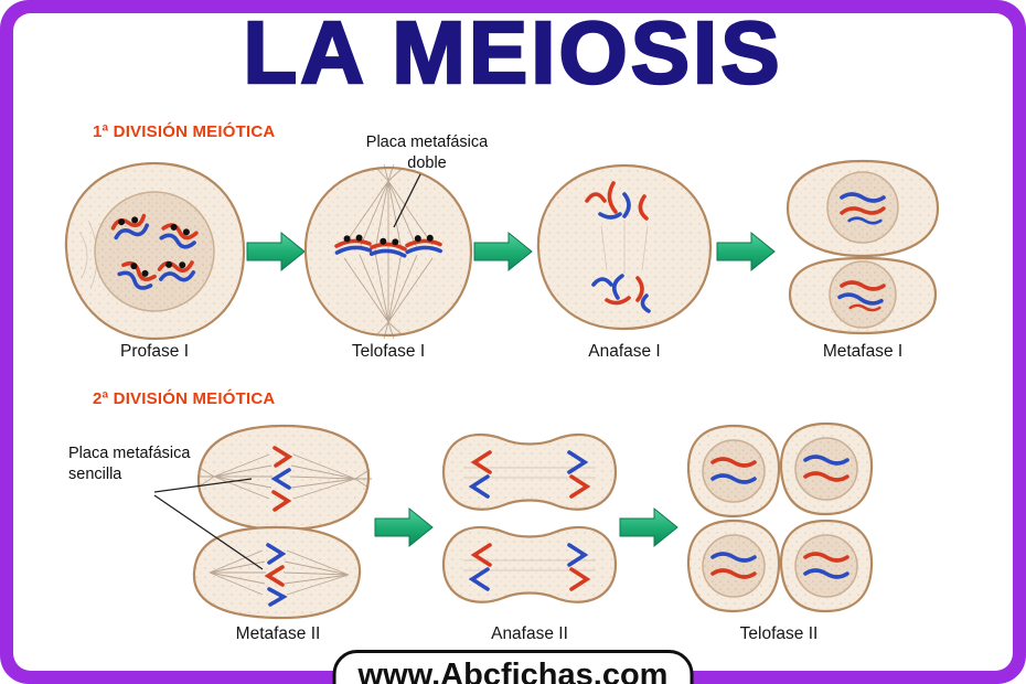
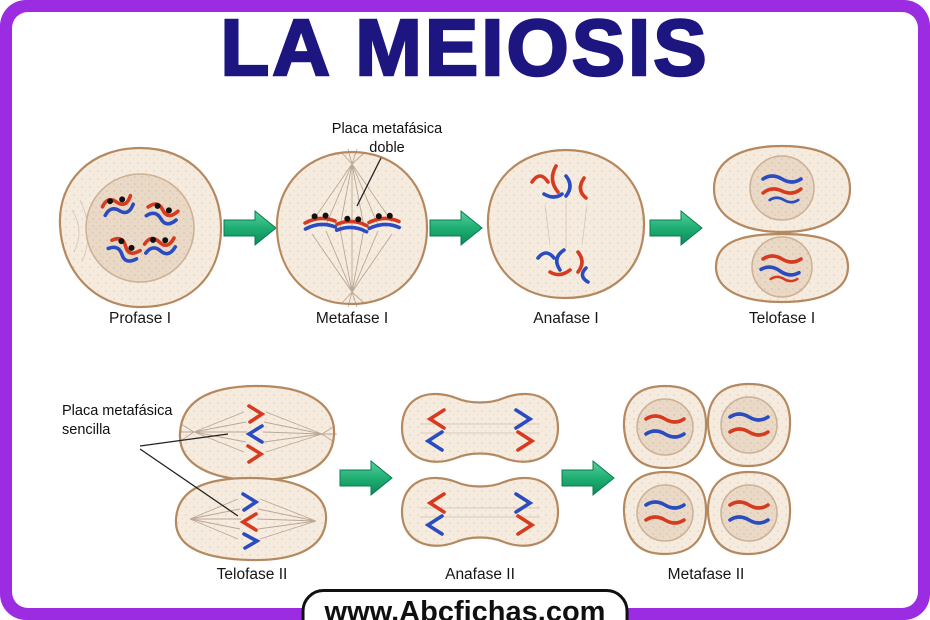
  LA MEIOSIS
- 1ª DIVISIÓN MEIÓTICA
  Placa metafásica
  doble
  Profase I
- Telofase I
+ Metafase I
  Anafase I
- Metafase I
+ Telofase I
- 2ª DIVISIÓN MEIÓTICA
  Placa metafásica
  sencilla
- Metafase II
+ Telofase II
  Anafase II
- Telofase II
+ Metafase II
  www.Abcfichas.com
